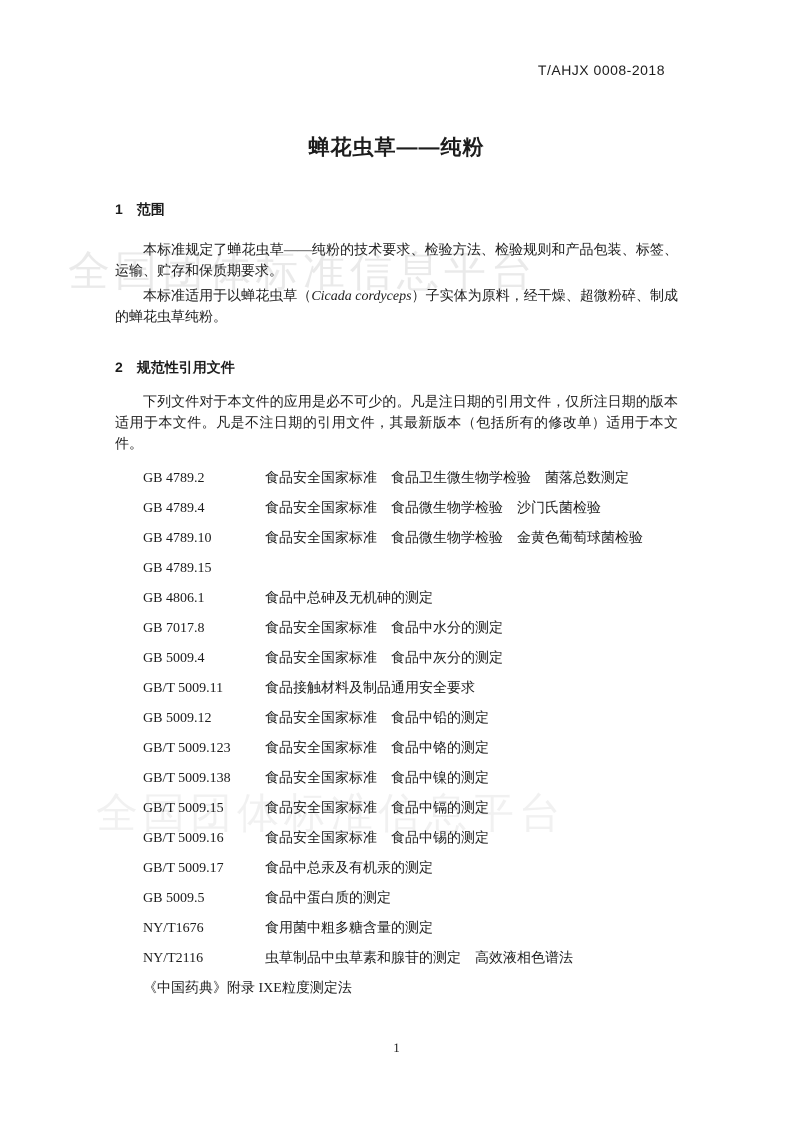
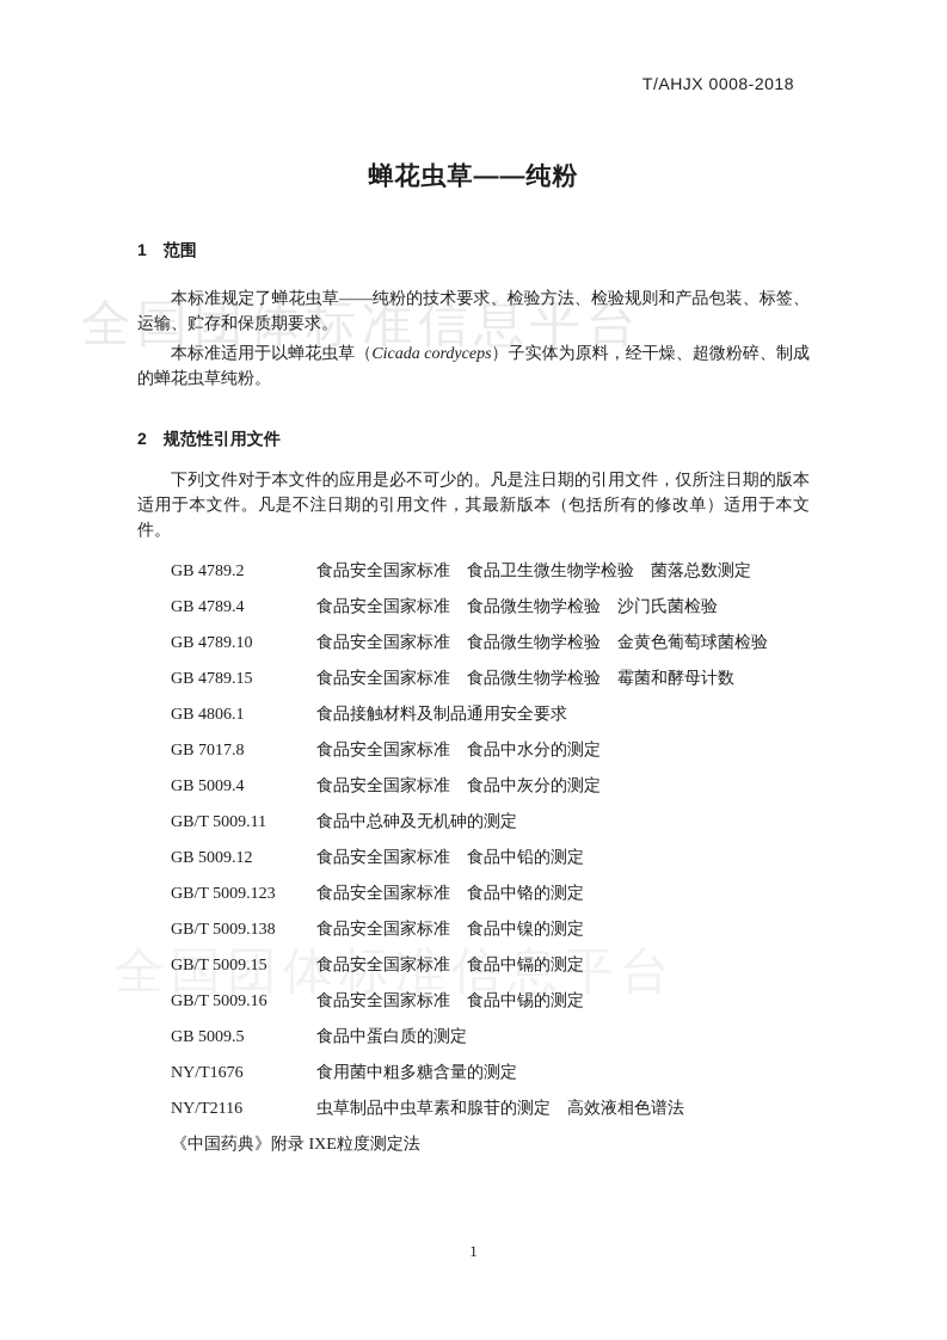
  全国团体标准信息平台
  全国团体标准信息平台
  T/AHJX 0008-2018
  蝉花虫草——纯粉
  1 范围
  本标准规定了蝉花虫草——纯粉的技术要求、检验方法、检验规则和产品包装、标签、运输、贮存和保质期要求。
  本标准适用于以蝉花虫草（Cicada cordyceps）子实体为原料，经干燥、超微粉碎、制成的蝉花虫草纯粉。
  2 规范性引用文件
  下列文件对于本文件的应用是必不可少的。凡是注日期的引用文件，仅所注日期的版本适用于本文件。凡是不注日期的引用文件，其最新版本（包括所有的修改单）适用于本文件。
  GB 4789.2
  食品安全国家标准 食品卫生微生物学检验 菌落总数测定
  GB 4789.4
  食品安全国家标准 食品微生物学检验 沙门氏菌检验
  GB 4789.10
  食品安全国家标准 食品微生物学检验 金黄色葡萄球菌检验
  GB 4789.15
+ 食品安全国家标准 食品微生物学检验 霉菌和酵母计数
  GB 4806.1
- 食品中总砷及无机砷的测定
+ 食品接触材料及制品通用安全要求
  GB 7017.8
  食品安全国家标准 食品中水分的测定
  GB 5009.4
  食品安全国家标准 食品中灰分的测定
  GB/T 5009.11
- 食品接触材料及制品通用安全要求
+ 食品中总砷及无机砷的测定
  GB 5009.12
  食品安全国家标准 食品中铅的测定
  GB/T 5009.123
  食品安全国家标准 食品中铬的测定
  GB/T 5009.138
  食品安全国家标准 食品中镍的测定
  GB/T 5009.15
  食品安全国家标准 食品中镉的测定
  GB/T 5009.16
  食品安全国家标准 食品中锡的测定
- GB/T 5009.17
- 食品中总汞及有机汞的测定
  GB 5009.5
  食品中蛋白质的测定
  NY/T1676
  食用菌中粗多糖含量的测定
  NY/T2116
  虫草制品中虫草素和腺苷的测定 高效液相色谱法
  《中国药典》附录 IXE
  粒度测定法
  1
